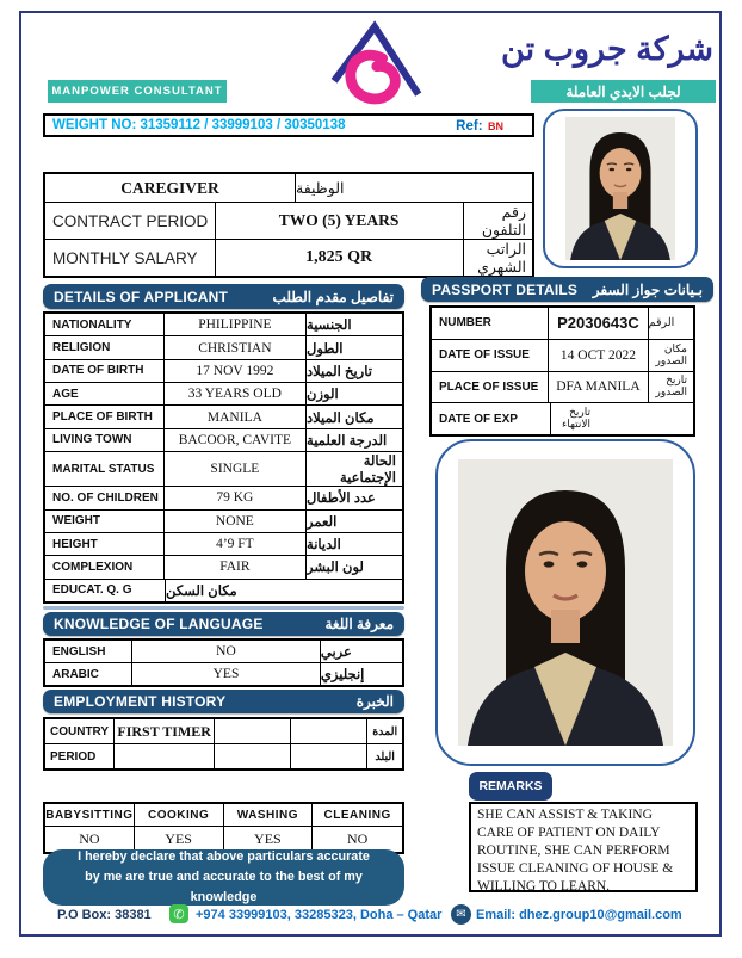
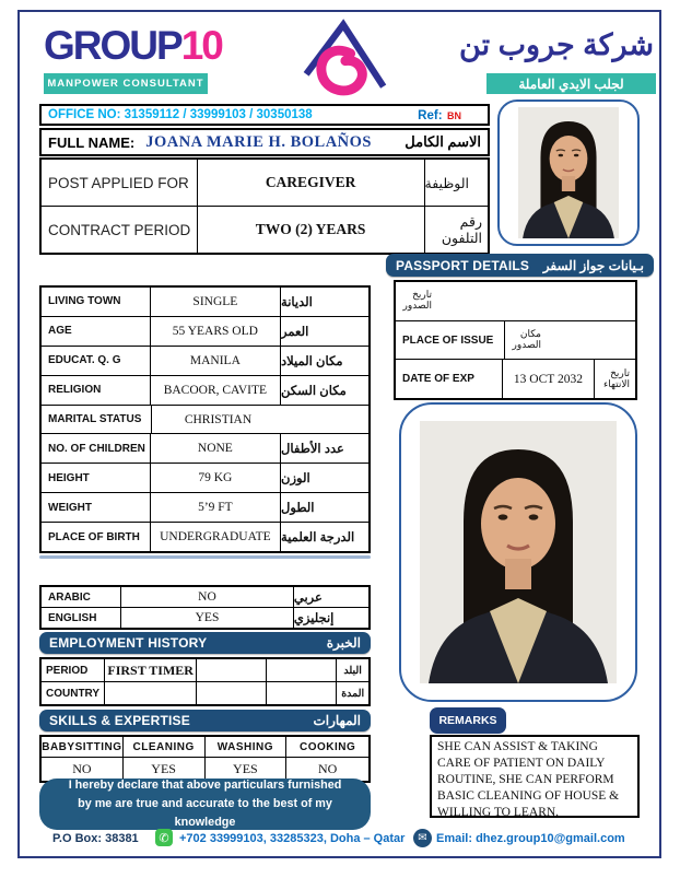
+ GROUP10
  MANPOWER CONSULTANT
  شركة جروب تن
  لجلب الايدي العاملة
- WEIGHT NO: 31359112 / 33999103 / 30350138
+ OFFICE NO: 31359112 / 33999103 / 30350138
  Ref: BN
+ FULL NAME:
+ JOANA MARIE H. BOLAÑOS
+ الاسم الكامل
+ POST APPLIED FOR
  CAREGIVER
  الوظيفة
  CONTRACT PERIOD
- TWO (5) YEARS
+ TWO (2) YEARS
  رقم التلفون
- MONTHLY SALARY
- 1,825 QR
- الراتب الشهري
- DETAILS OF APPLICANT
- تفاصيل مقدم الطلب
- NATIONALITY
- PHILIPPINE
- الجنسية
- RELIGION
+ LIVING TOWN
- CHRISTIAN
+ SINGLE
- الطول
+ الديانة
- DATE OF BIRTH
- 17 NOV 1992
- تاريخ الميلاد
  AGE
- 33 YEARS OLD
+ 55 YEARS OLD
- الوزن
+ العمر
- PLACE OF BIRTH
+ EDUCAT. Q. G
  MANILA
  مكان الميلاد
- LIVING TOWN
+ RELIGION
  BACOOR, CAVITE
- الدرجة العلمية
+ مكان السكن
  MARITAL STATUS
- SINGLE
+ CHRISTIAN
- الحالة الإجتماعية
  NO. OF CHILDREN
- 79 KG
+ NONE
  عدد الأطفال
- WEIGHT
+ HEIGHT
- NONE
+ 79 KG
- العمر
+ الوزن
- HEIGHT
+ WEIGHT
- 4’9 FT
+ 5’9 FT
- الديانة
+ الطول
- COMPLEXION
- FAIR
- لون البشر
- EDUCAT. Q. G
+ PLACE OF BIRTH
+ UNDERGRADUATE
- مكان السكن
+ الدرجة العلمية
- KNOWLEDGE OF LANGUAGE
- معرفة اللغة
- ENGLISH
+ ARABIC
  NO
  عربي
- ARABIC
+ ENGLISH
  YES
  إنجليزي
  EMPLOYMENT HISTORY
  الخبرة
- COUNTRY
+ PERIOD
  FIRST TIMER
- المدة
+ البلد
- PERIOD
+ COUNTRY
- البلد
+ المدة
+ SKILLS & EXPERTISE
+ المهارات
  BABYSITTING
- COOKING
+ CLEANING
  WASHING
- CLEANING
+ COOKING
  NO
  YES
  YES
  NO
- I hereby declare that above particulars accurate by me are true and accurate to the best of my knowledge
+ I hereby declare that above particulars furnished by me are true and accurate to the best of my knowledge
  PASSPORT DETAILS
  بـيانات جواز السفر
- NUMBER
- P2030643C
- الرقم
- DATE OF ISSUE
- 14 OCT 2022
- مكان الصدور
+ تاريخ الصدور
  PLACE OF ISSUE
- DFA MANILA
- تاريخ الصدور
+ مكان الصدور
  DATE OF EXP
+ 13 OCT 2032
  تاريخ الانتهاء
  REMARKS
- SHE CAN ASSIST & TAKING CARE OF PATIENT ON DAILY ROUTINE, SHE CAN PERFORM ISSUE CLEANING OF HOUSE & WILLING TO LEARN.
+ SHE CAN ASSIST & TAKING CARE OF PATIENT ON DAILY ROUTINE, SHE CAN PERFORM BASIC CLEANING OF HOUSE & WILLING TO LEARN.
  P.O Box: 38381
  ✆
- +974 33999103, 33285323, Doha – Qatar
+ +702 33999103, 33285323, Doha – Qatar
  ✉
  Email: dhez.group10@gmail.com
